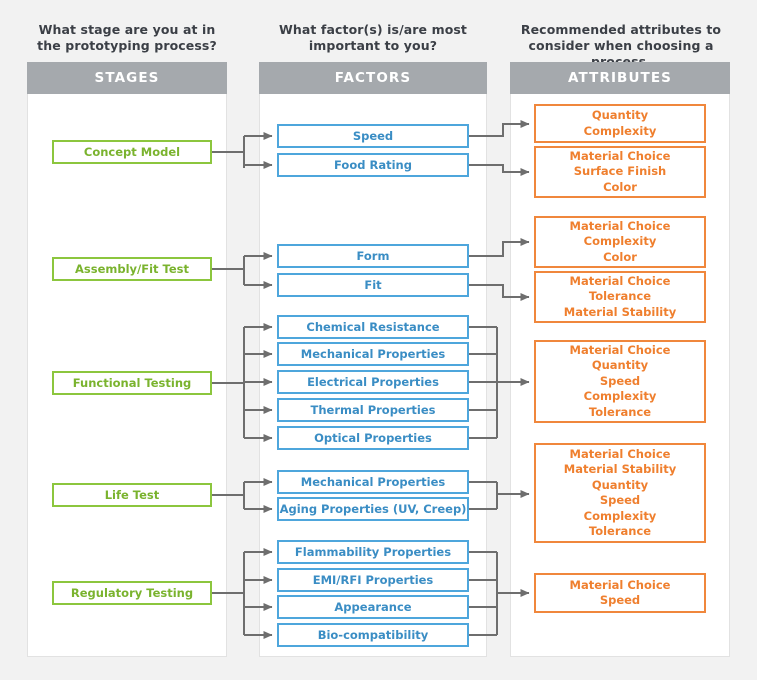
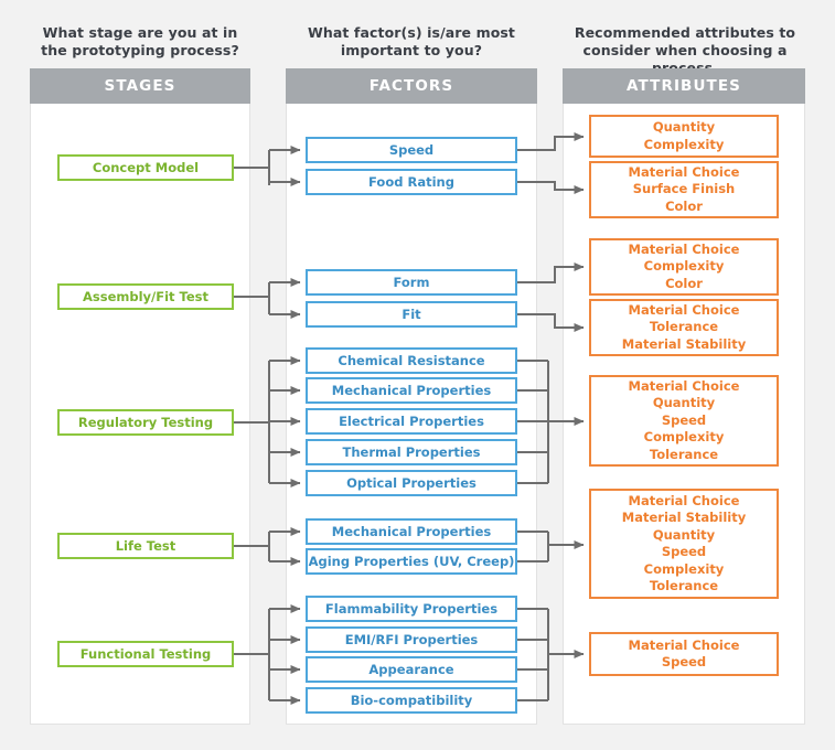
  What stage are you at in the prototyping process?
  What factor(s) is/are most important to you?
  Recommended attributes to consider when choosing a
  STAGES
  FACTORS
  ATTRIBUTES
  Concept Model
  Assembly/Fit Test
- Functional Testing
+ Regulatory Testing
  Life Test
- Regulatory Testing
+ Functional Testing
  Speed
  Food Rating
  Form
  Fit
  Chemical Resistance
  Mechanical Properties
  Electrical Properties
  Thermal Properties
  Optical Properties
  Mechanical Properties
  Aging Properties (UV, Creep)
  Flammability Properties
  EMI/RFI Properties
  Appearance
  Bio-compatibility
  Quantity
  Complexity
  Material Choice
  Surface Finish
  Color
  Material Choice
  Complexity
  Color
  Material Choice
  Tolerance
  Material Stability
  Material Choice
  Quantity
  Speed
  Complexity
  Tolerance
  Material Choice
  Material Stability
  Quantity
  Speed
  Complexity
  Tolerance
  Material Choice
  Speed
